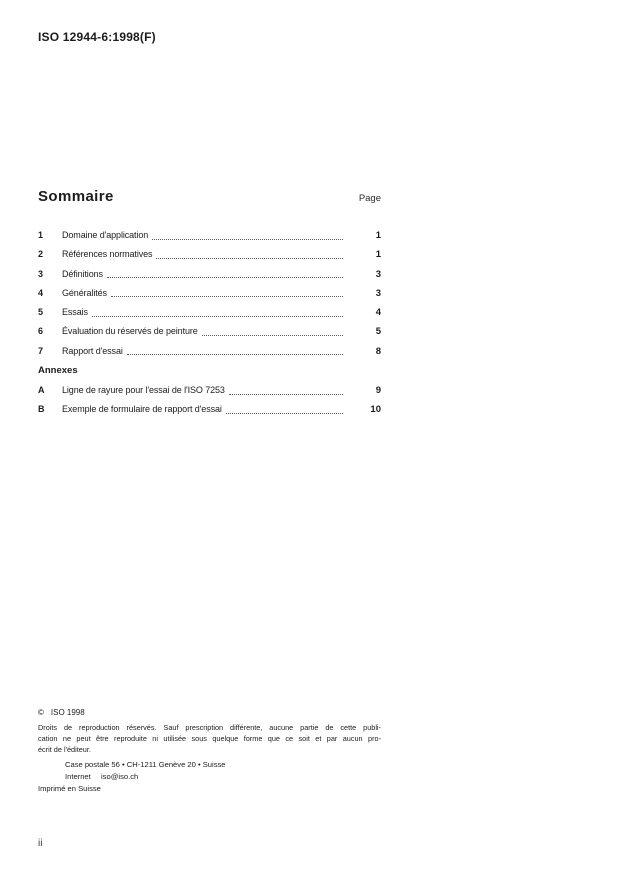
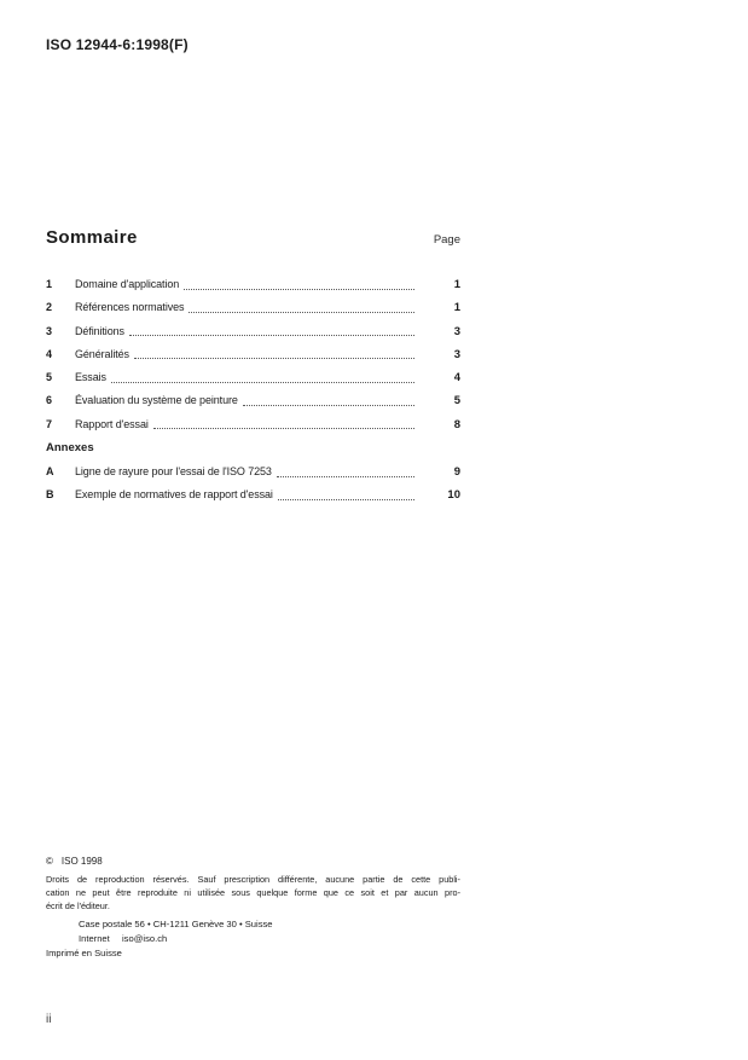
  ISO 12944-6:1998(F)
  Sommaire
  Page
  1
  Domaine d'application
  1
  2
  Références normatives
  1
  3
  Définitions
  3
  4
  Généralités
  3
  5
  Essais
  4
  6
- Évaluation du réservés de peinture
+ Évaluation du système de peinture
  5
  7
  Rapport d'essai
  8
  Annexes
  A
  Ligne de rayure pour l'essai de l'ISO 7253
  9
  B
- Exemple de formulaire de rapport d'essai
+ Exemple de normatives de rapport d'essai
  10
  © ISO 1998
  Droits de reproduction réservés. Sauf prescription différente, aucune partie de cette publi-
  cation ne peut être reproduite ni utilisée sous quelque forme que ce soit et par aucun pro-
  écrit de l'éditeur.
- Case postale 56 • CH-1211 Genève 20 • Suisse
+ Case postale 56 • CH-1211 Genève 30 • Suisse
  Internet iso@iso.ch
  Imprimé en Suisse
  ii
